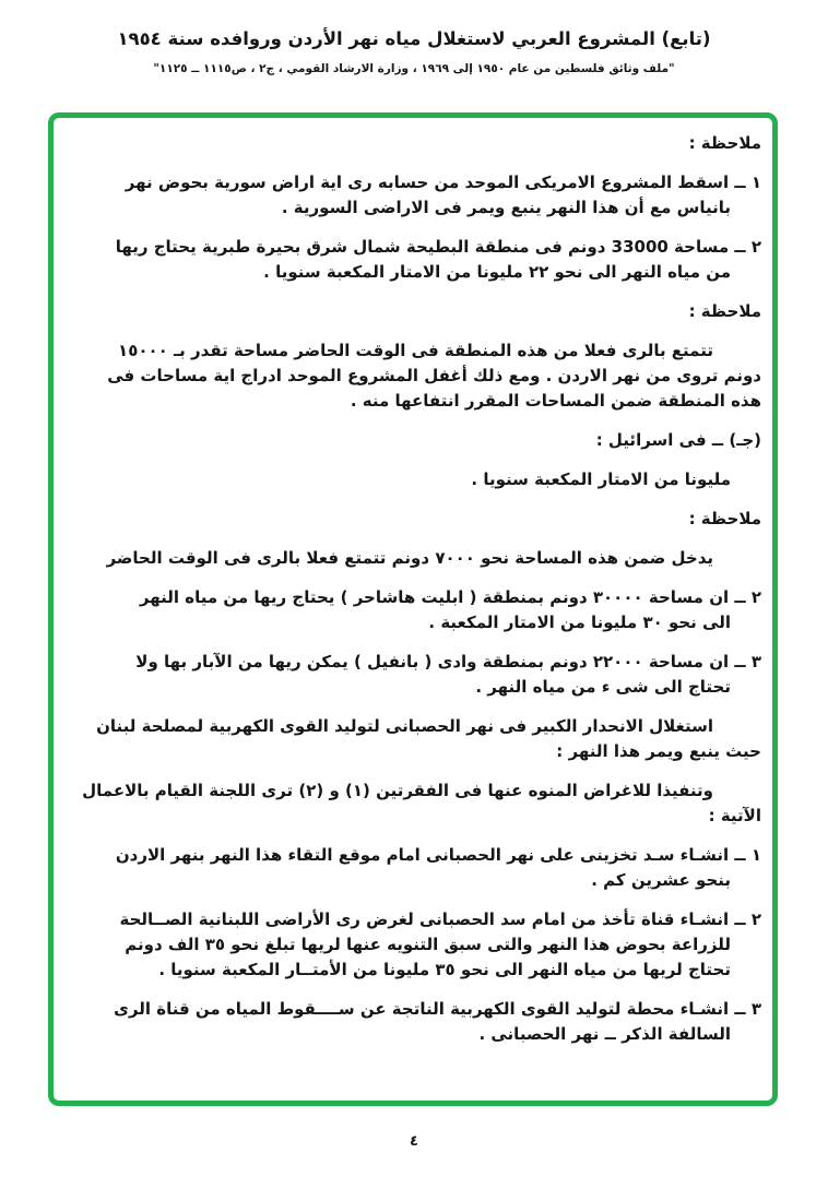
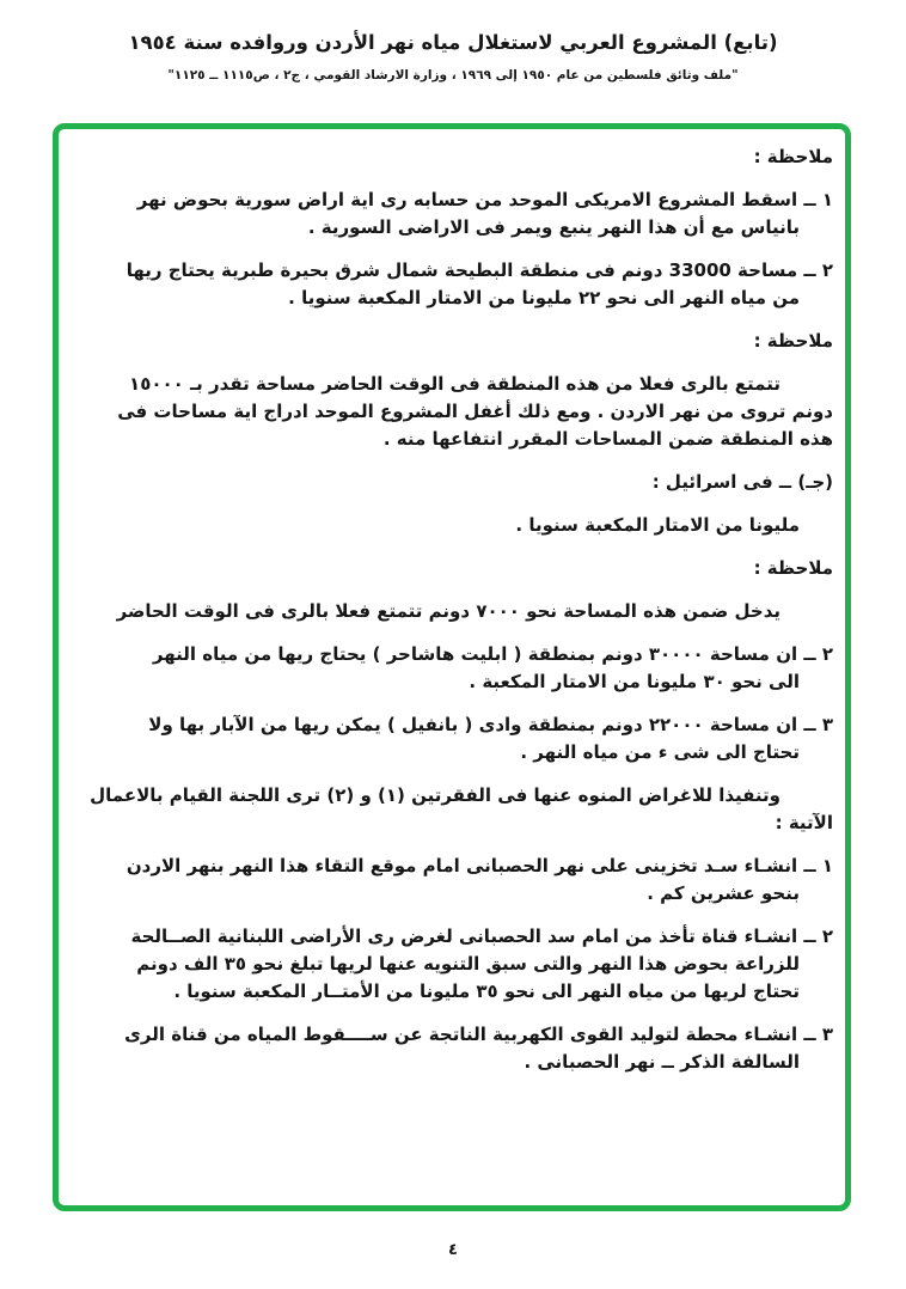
  (تابع) المشروع العربي لاستغلال مياه نهر الأردن وروافده سنة ١٩٥٤
  "ملف وثائق فلسطين من عام ١٩٥٠ إلى ١٩٦٩ ، وزارة الارشاد القومي ، ج٢ ، ص١١١٥ ــ ١١٢٥"
  ملاحظة :
  ١ ــ اسقط المشروع الامريكى الموحد من حسابه رى اية اراض سورية بحوض نهر
  بانياس مع أن هذا النهر ينبع ويمر فى الاراضى السورية .
  ٢ ــ مساحة 33000 دونم فى منطقة البطيحة شمال شرق بحيرة طبرية يحتاج ريها
  من مياه النهر الى نحو ٢٢ مليونا من الامتار المكعبة سنويا .
  ملاحظة :
  تتمتع بالرى فعلا من هذه المنطقة فى الوقت الحاضر مساحة تقدر بـ ١٥٠٠٠
  دونم تروى من نهر الاردن . ومع ذلك أغفل المشروع الموحد ادراج اية مساحات فى
  هذه المنطقة ضمن المساحات المقرر انتفاعها منه .
  (جـ) ــ فى اسرائيل :
  مليونا من الامتار المكعبة سنويا .
  ملاحظة :
  يدخل ضمن هذه المساحة نحو ٧٠٠٠ دونم تتمتع فعلا بالرى فى الوقت الحاضر
  ٢ ــ ان مساحة ٣٠٠٠٠ دونم بمنطقة ( ابليت هاشاحر ) يحتاج ريها من مياه النهر
  الى نحو ٣٠ مليونا من الامتار المكعبة .
  ٣ ــ ان مساحة ٢٢٠٠٠ دونم بمنطقة وادى ( بانفيل ) يمكن ريها من الآبار بها ولا
  تحتاج الى شى ء من مياه النهر .
- استغلال الانحدار الكبير فى نهر الحصبانى لتوليد القوى الكهربية لمصلحة لبنان
- حيث ينبع ويمر هذا النهر :
  وتنفيذا للاغراض المنوه عنها فى الفقرتين (١) و (٢) ترى اللجنة القيام بالاعمال
  الآتية :
  ١ ــ انشـاء سـد تخزينى على نهر الحصبانى امام موقع التقاء هذا النهر بنهر الاردن
  بنحو عشرين كم .
  ٢ ــ انشـاء قناة تأخذ من امام سد الحصبانى لغرض رى الأراضى اللبنانية الصــالحة
  للزراعة بحوض هذا النهر والتى سبق التنويه عنها لريها تبلغ نحو ٣٥ الف دونم
  تحتاج لريها من مياه النهر الى نحو ٣٥ مليونا من الأمتــار المكعبة سنويا .
  ٣ ــ انشـاء محطة لتوليد القوى الكهربية الناتجة عن ســــقوط المياه من قناة الرى
  السالفة الذكر ــ نهر الحصبانى .
  ٤
